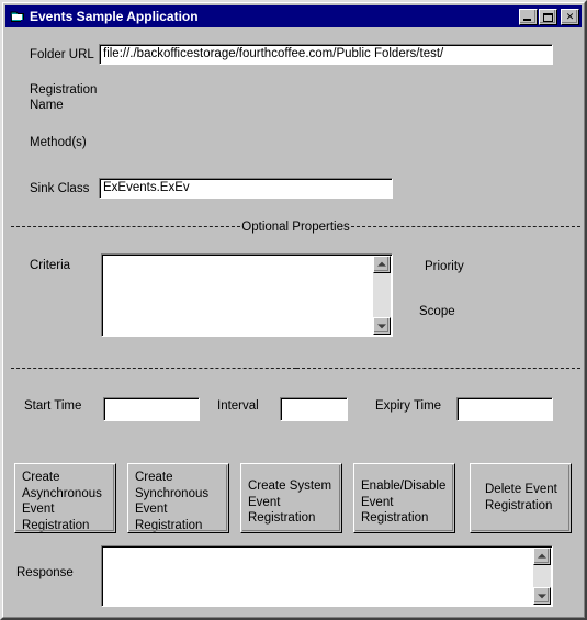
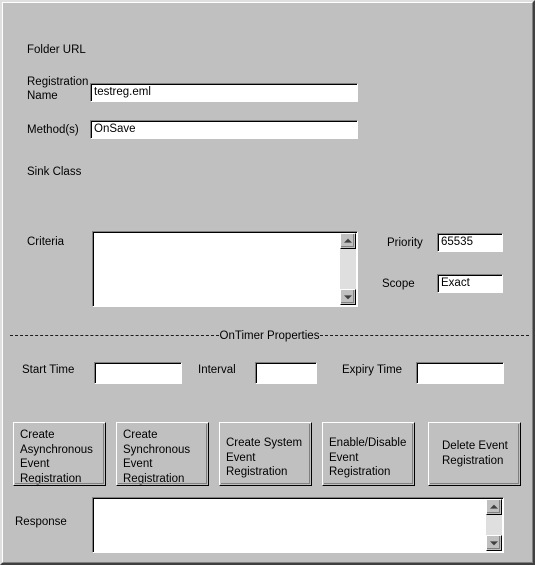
- Events Sample Application
- ✕
  Folder URL
- file://./backofficestorage/fourthcoffee.com/Public Folders/test/
  Registration
  Name
+ testreg.eml
  Method(s)
+ OnSave
  Sink Class
- ExEvents.ExEv
- Optional Properties
  Criteria
  Priority
+ 65535
  Scope
+ Exact
+ OnTimer Properties
  Start Time
  Interval
  Expiry Time
  Create
  Asynchronous
  Event
  Registration
  Create
  Synchronous
  Event
  Registration
  Create System
  Event
  Registration
  Enable/Disable
  Event
  Registration
  Delete Event
  Registration
  Response
